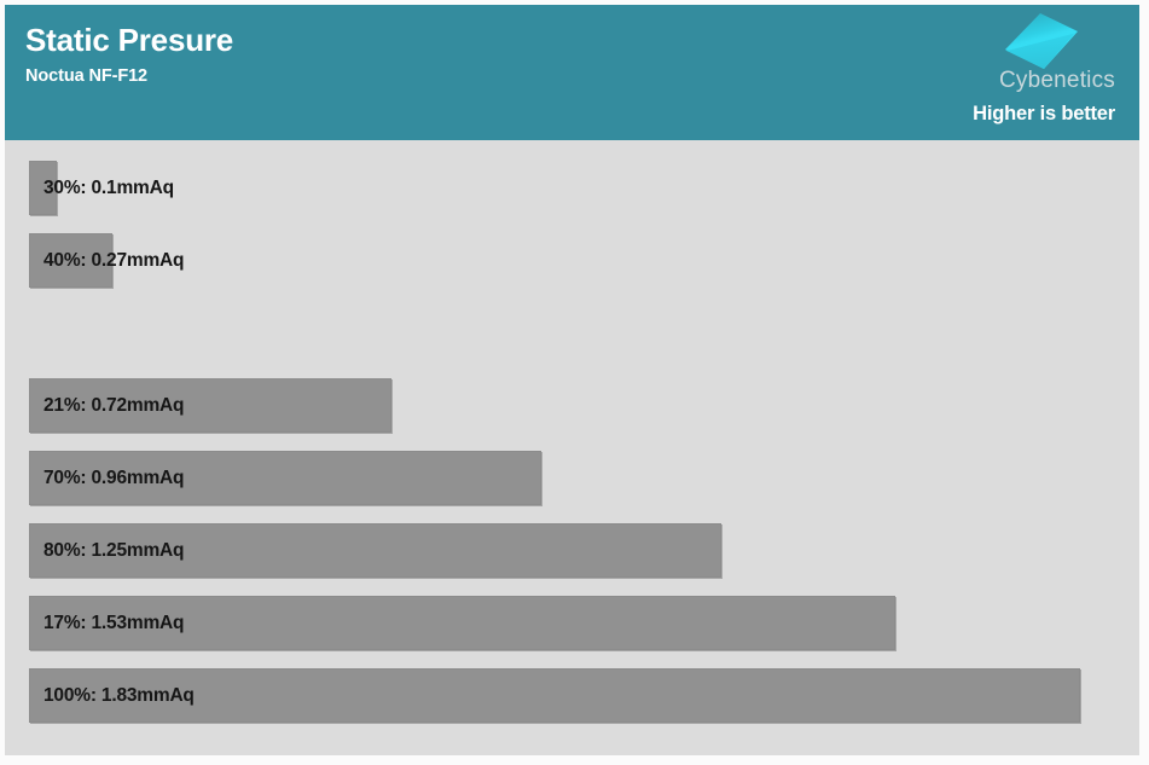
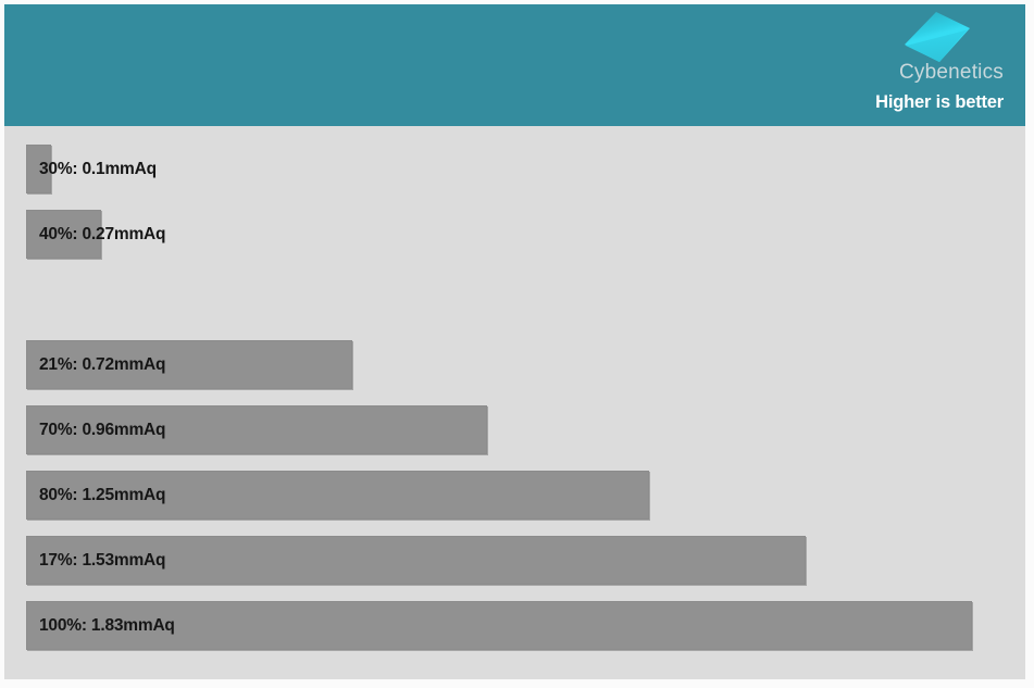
- Static Presure
- Noctua NF-F12
  Cybenetics
  Higher is better
  30%: 0.1mmAq
  40%: 0.27mmAq
  21%: 0.72mmAq
  70%: 0.96mmAq
  80%: 1.25mmAq
  17%: 1.53mmAq
  100%: 1.83mmAq
